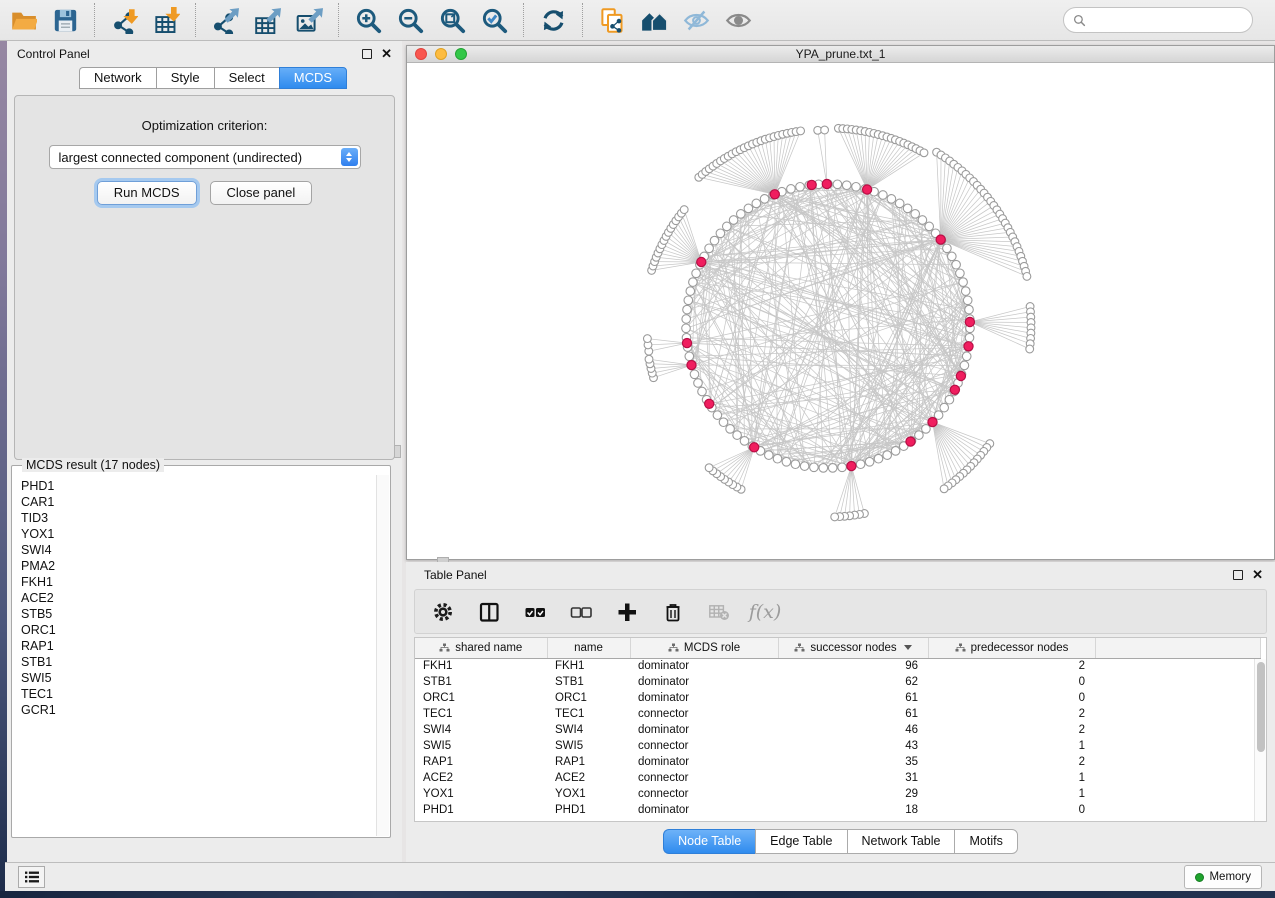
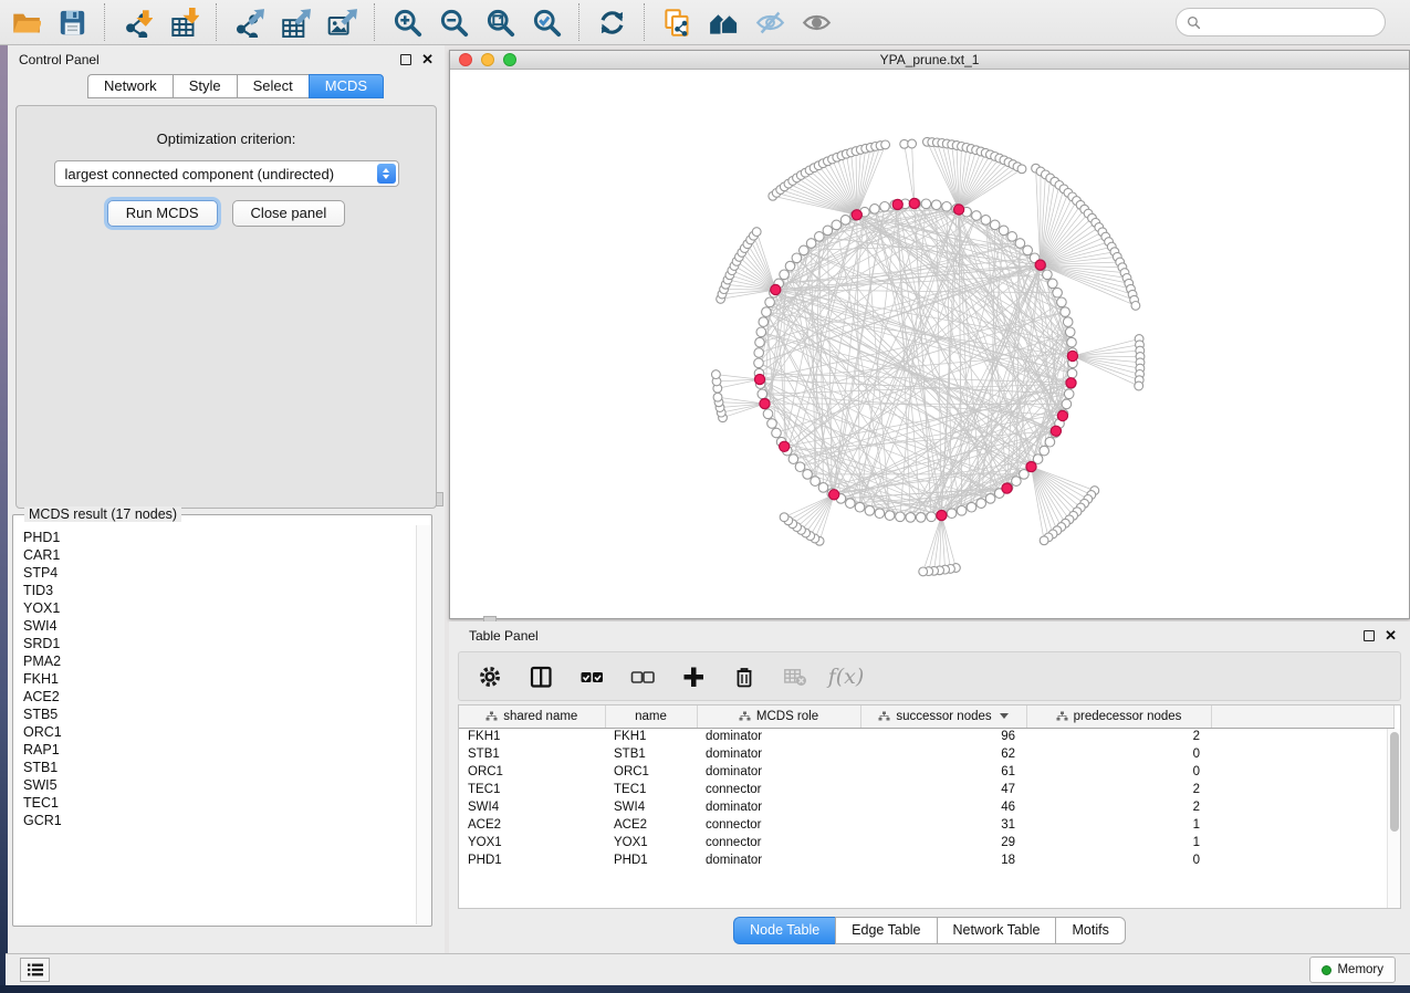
  Control Panel
  ✕
  Network
  Style
  Select
  MCDS
  Optimization criterion:
  largest connected component (undirected)
  Run MCDS
  Close panel
  MCDS result (17 nodes)
  PHD1
  CAR1
+ STP4
  TID3
  YOX1
  SWI4
+ SRD1
  PMA2
  FKH1
  ACE2
  STB5
  ORC1
  RAP1
  STB1
  SWI5
  TEC1
  GCR1
  YPA_prune.txt_1
  Table Panel
  ✕
  f(x)
  shared name	name	MCDS role	successor nodes	predecessor nodes
  FKH1	FKH1	dominator	96	2
  STB1	STB1	dominator	62	0
  ORC1	ORC1	dominator	61	0
- TEC1	TEC1	connector	61	2
+ TEC1	TEC1	connector	47	2
  SWI4	SWI4	dominator	46	2
- SWI5	SWI5	connector	43	1
- RAP1	RAP1	dominator	35	2
  ACE2	ACE2	connector	31	1
  YOX1	YOX1	connector	29	1
  PHD1	PHD1	dominator	18	0
  Node Table
  Edge Table
  Network Table
  Motifs
  Memory
